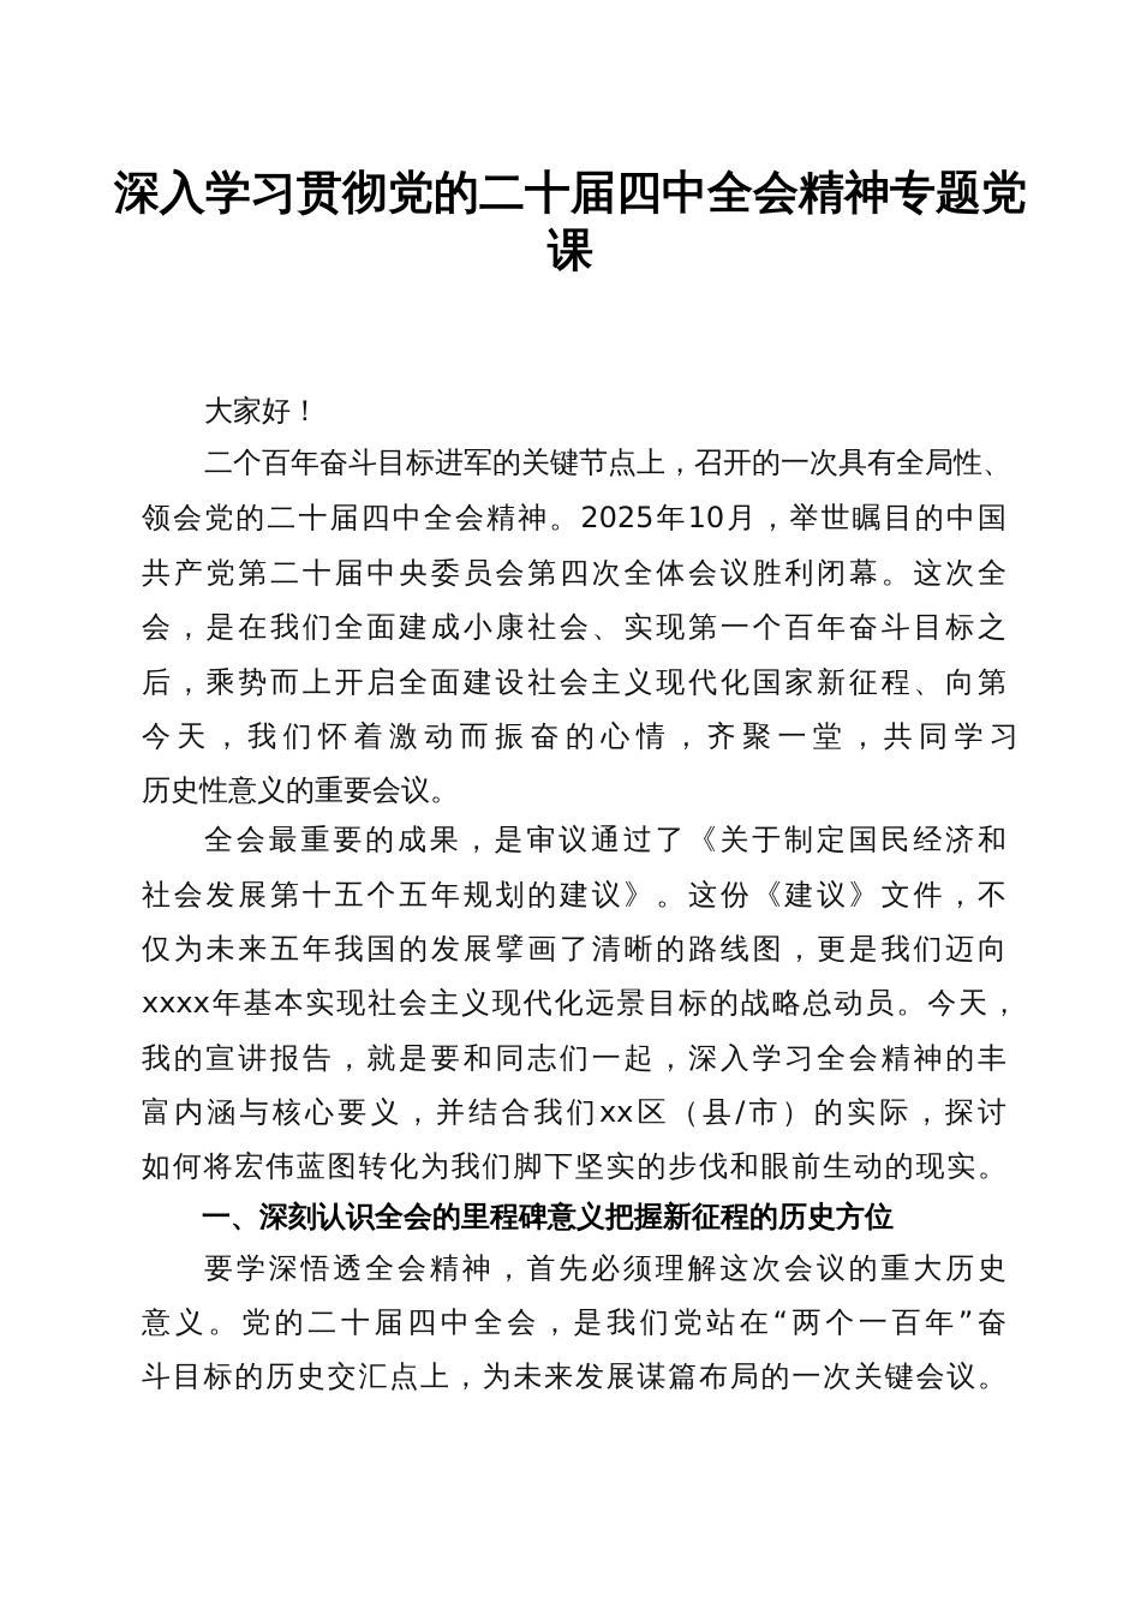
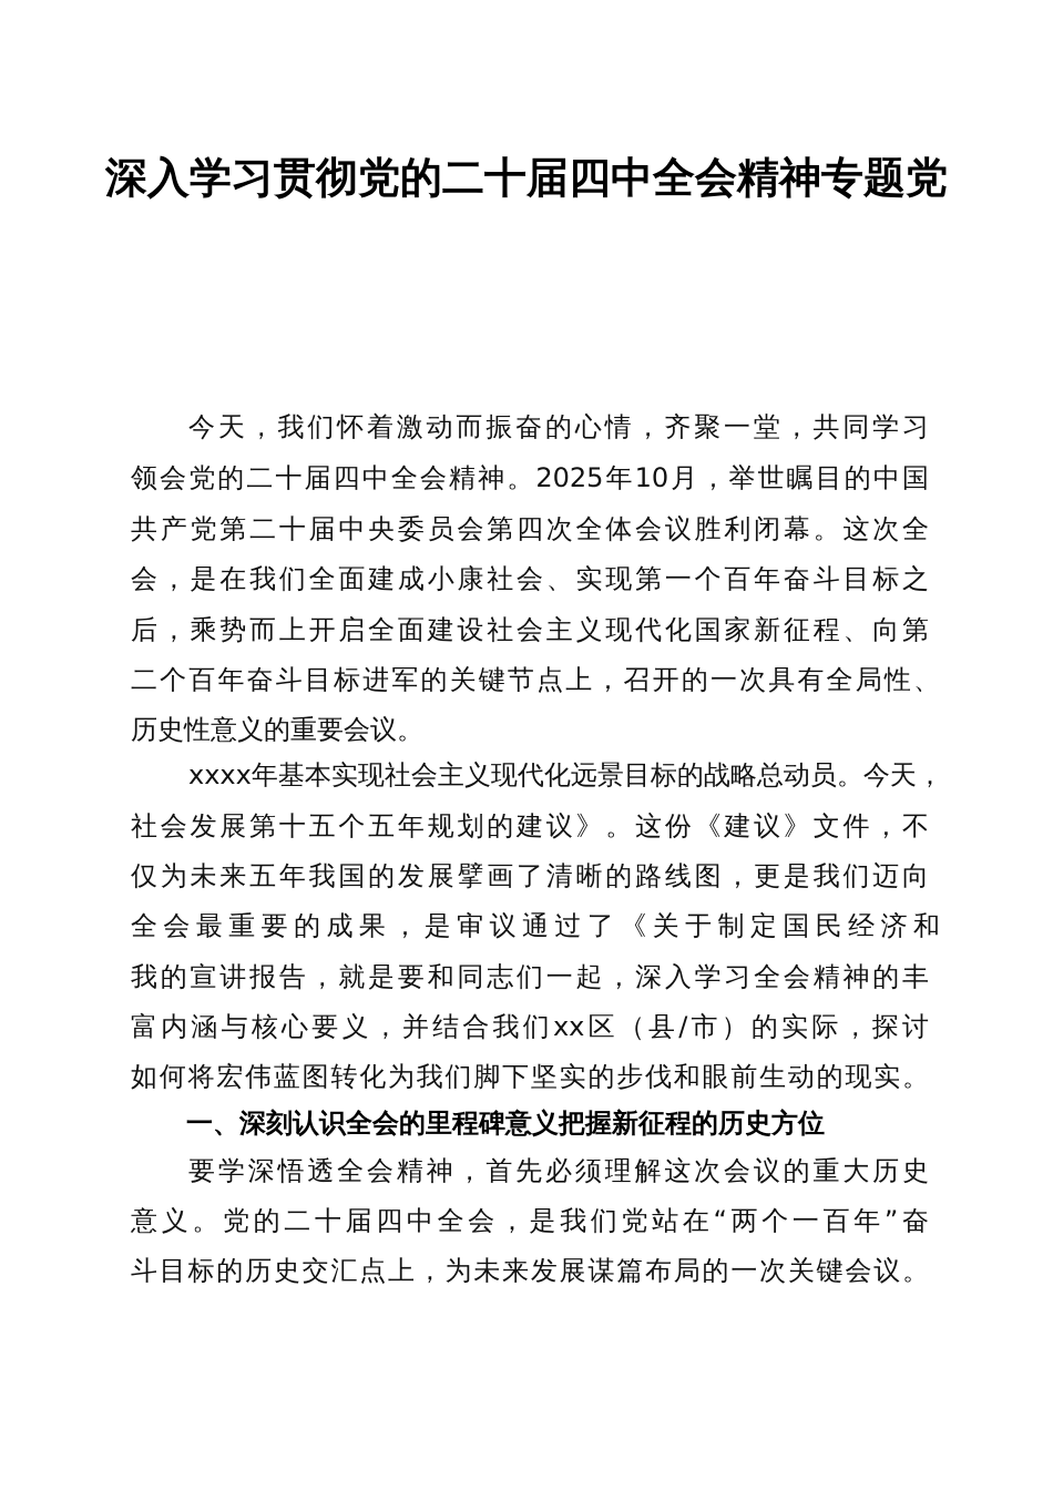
  深入学习贯彻党的二十届四中全会精神专题党
- 课
- 大家好！
- 二个百年奋斗目标进军的关键节点上，召开的一次具有全局性、
+ 今天，我们怀着激动而振奋的心情，齐聚一堂，共同学习
  领会党的二十届四中全会精神。2025年10月，举世瞩目的中国
  共产党第二十届中央委员会第四次全体会议胜利闭幕。这次全
  会，是在我们全面建成小康社会、实现第一个百年奋斗目标之
  后，乘势而上开启全面建设社会主义现代化国家新征程、向第
- 今天，我们怀着激动而振奋的心情，齐聚一堂，共同学习
+ 二个百年奋斗目标进军的关键节点上，召开的一次具有全局性、
  历史性意义的重要会议。
- 全会最重要的成果，是审议通过了《关于制定国民经济和
+ xxxx年基本实现社会主义现代化远景目标的战略总动员。今天，
  社会发展第十五个五年规划的建议》。这份《建议》文件，不
  仅为未来五年我国的发展擘画了清晰的路线图，更是我们迈向
- xxxx年基本实现社会主义现代化远景目标的战略总动员。今天，
+ 全会最重要的成果，是审议通过了《关于制定国民经济和
  我的宣讲报告，就是要和同志们一起，深入学习全会精神的丰
  富内涵与核心要义，并结合我们xx区（县/市）的实际，探讨
  如何将宏伟蓝图转化为我们脚下坚实的步伐和眼前生动的现实。
  一、深刻认识全会的里程碑意义把握新征程的历史方位
  要学深悟透全会精神，首先必须理解这次会议的重大历史
  意义。党的二十届四中全会，是我们党站在“两个一百年”奋
  斗目标的历史交汇点上，为未来发展谋篇布局的一次关键会议。
